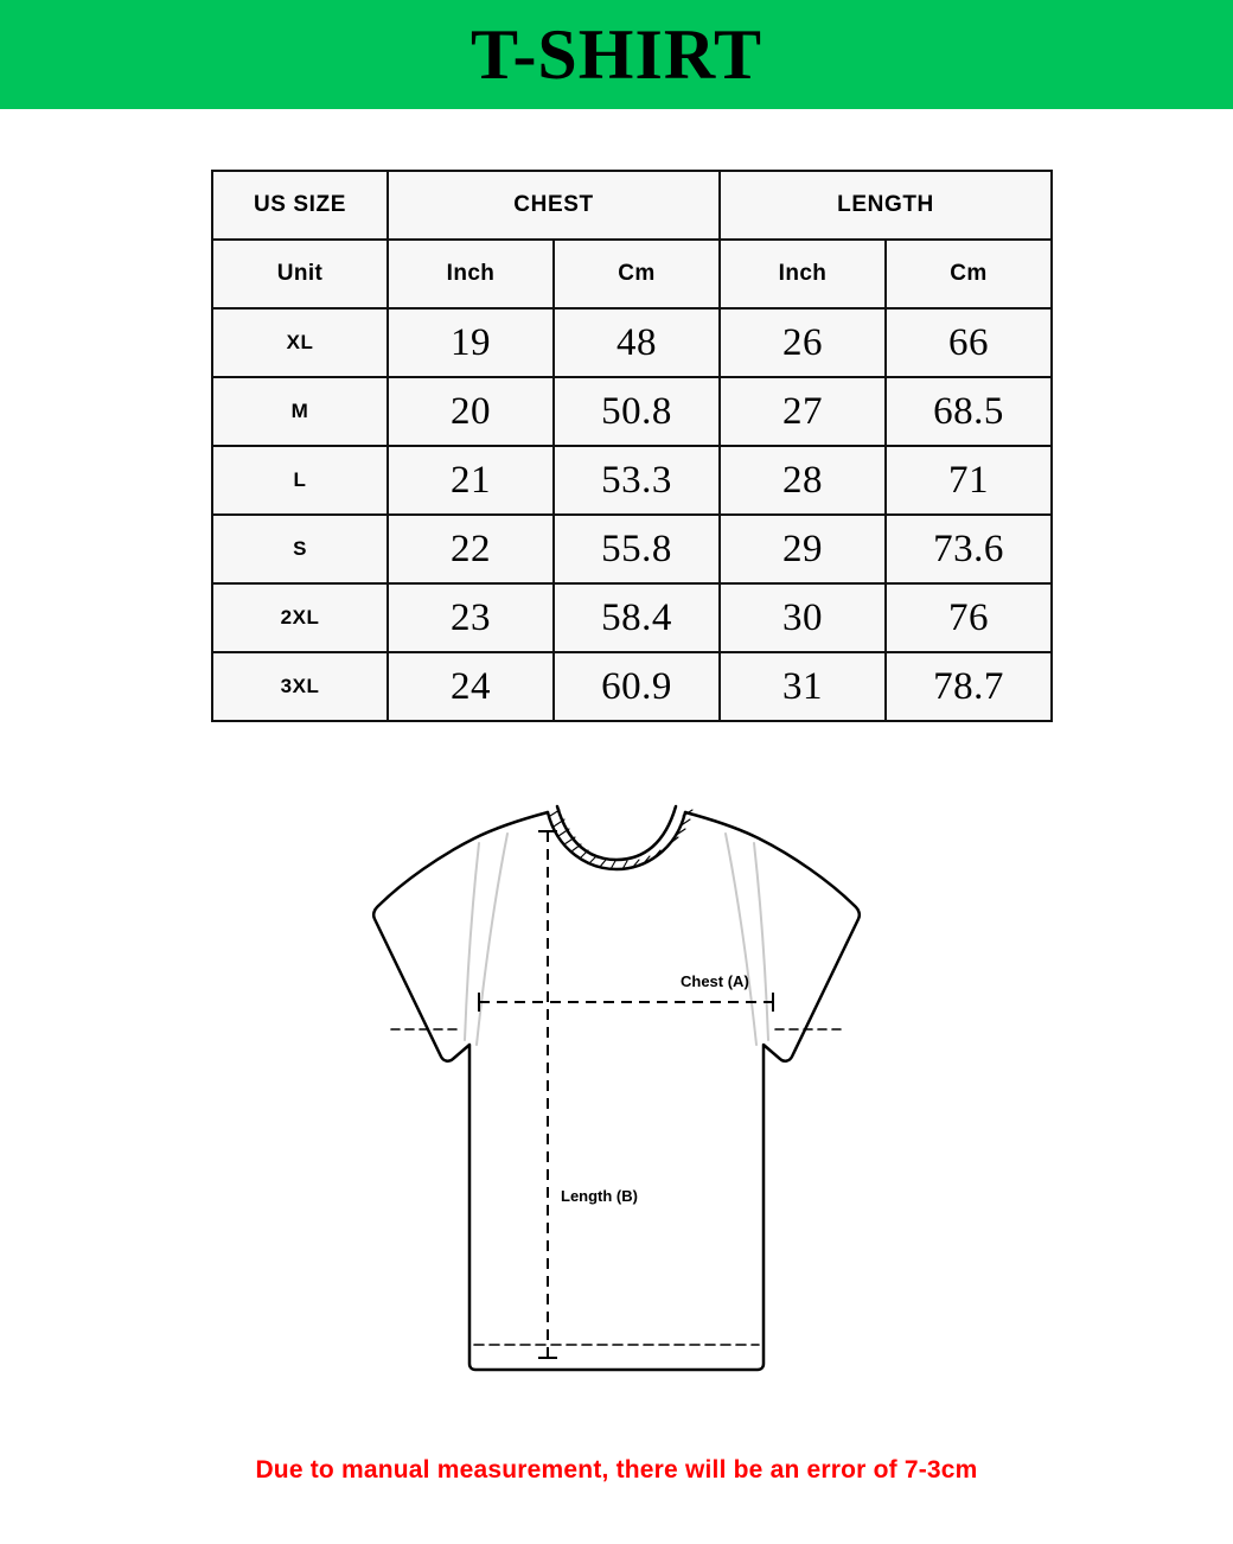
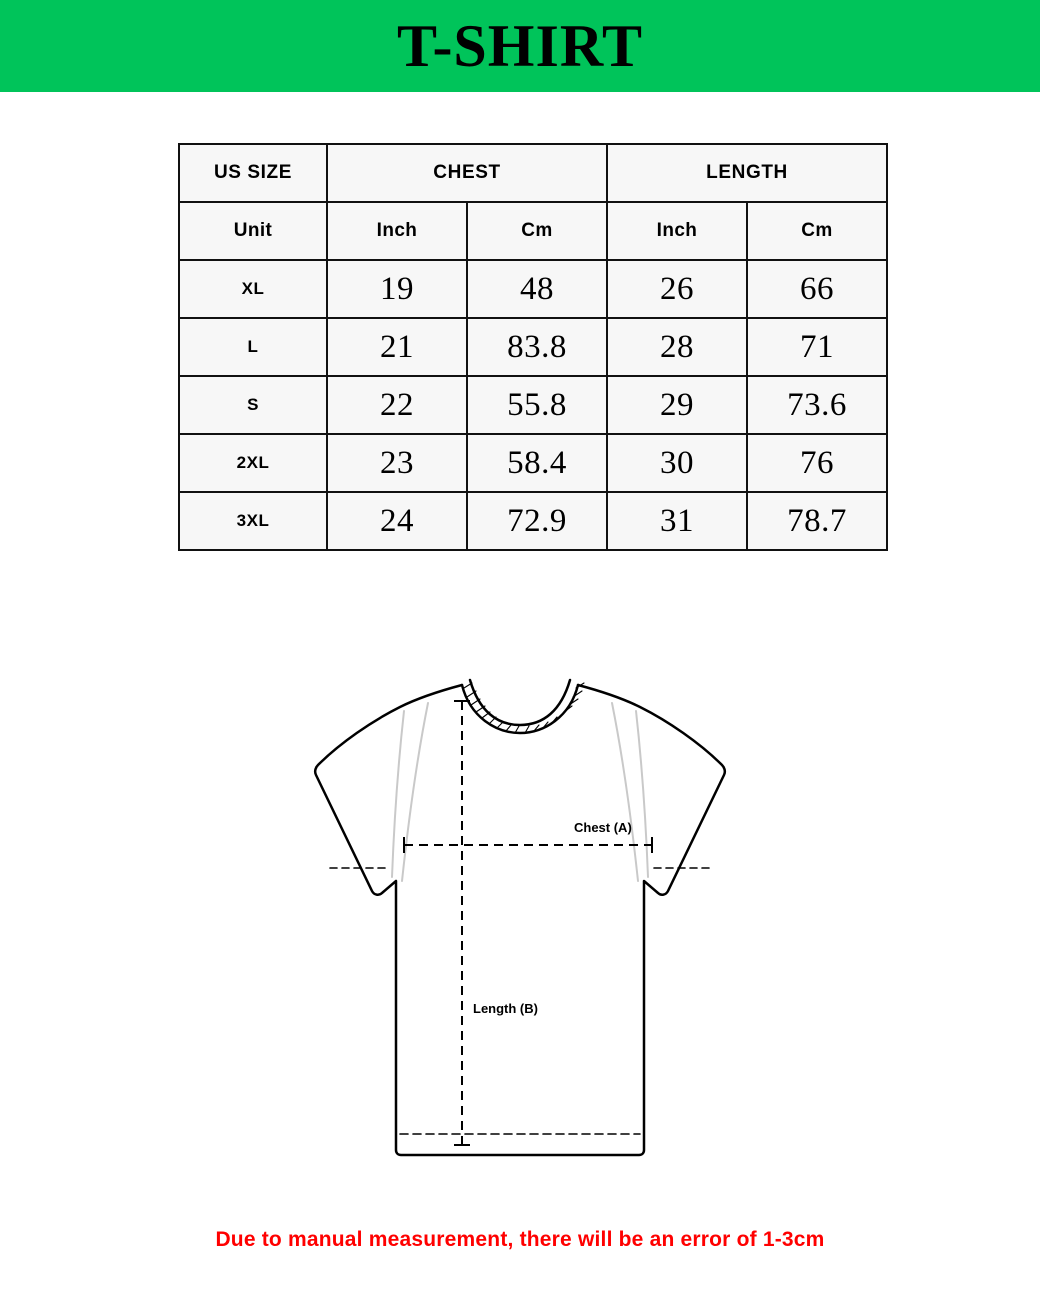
  T-SHIRT
  US SIZE	CHEST	LENGTH
  Unit	Inch	Cm	Inch	Cm
  XL	19	48	26	66
- M	20	50.8	27	68.5
- L	21	53.3	28	71
+ L	21	83.8	28	71
  S	22	55.8	29	73.6
  2XL	23	58.4	30	76
- 3XL	24	60.9	31	78.7
+ 3XL	24	72.9	31	78.7
  Chest (A)
  Length (B)
- Due to manual measurement, there will be an error of 7-3cm
+ Due to manual measurement, there will be an error of 1-3cm
